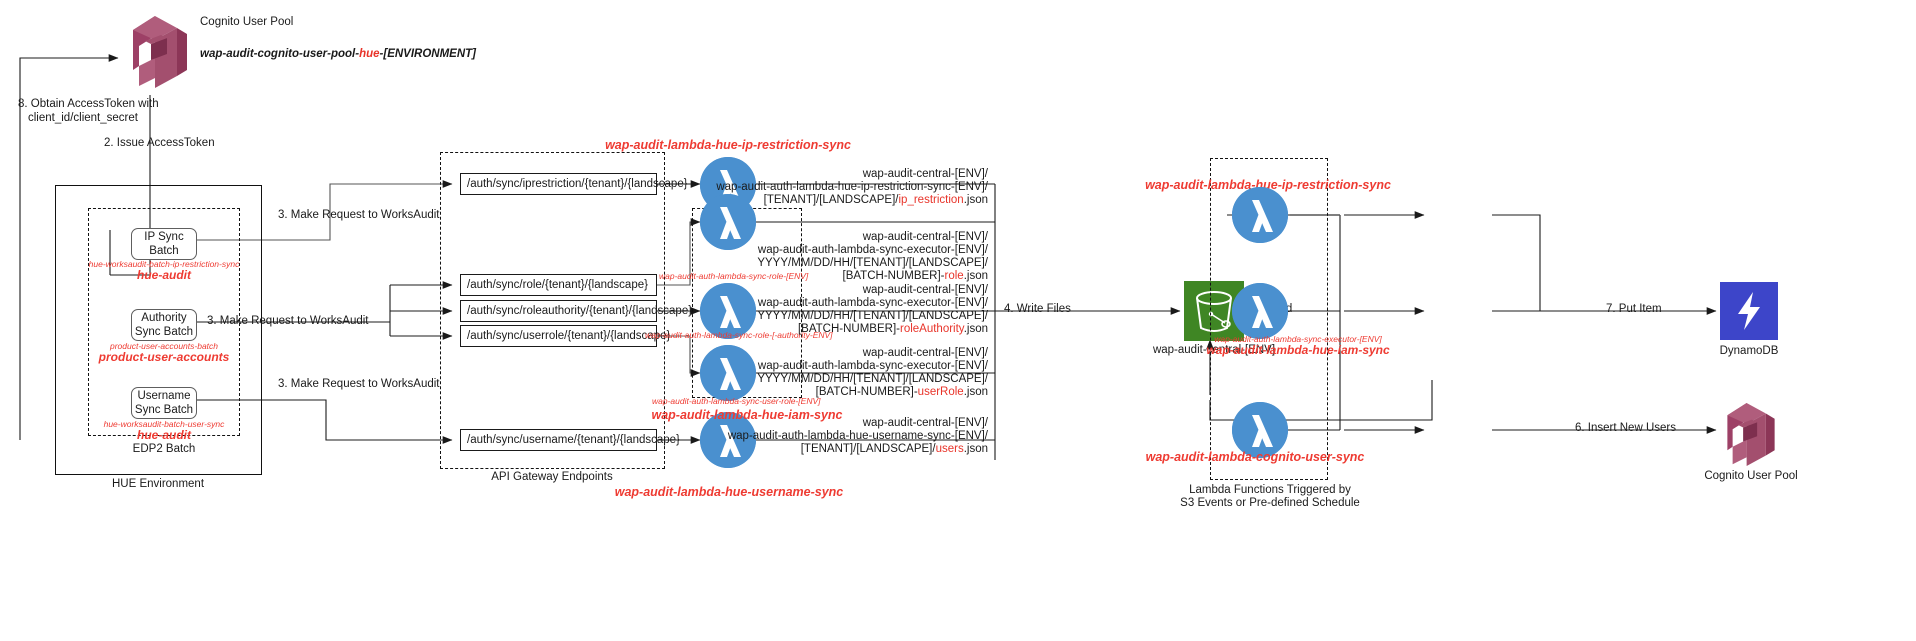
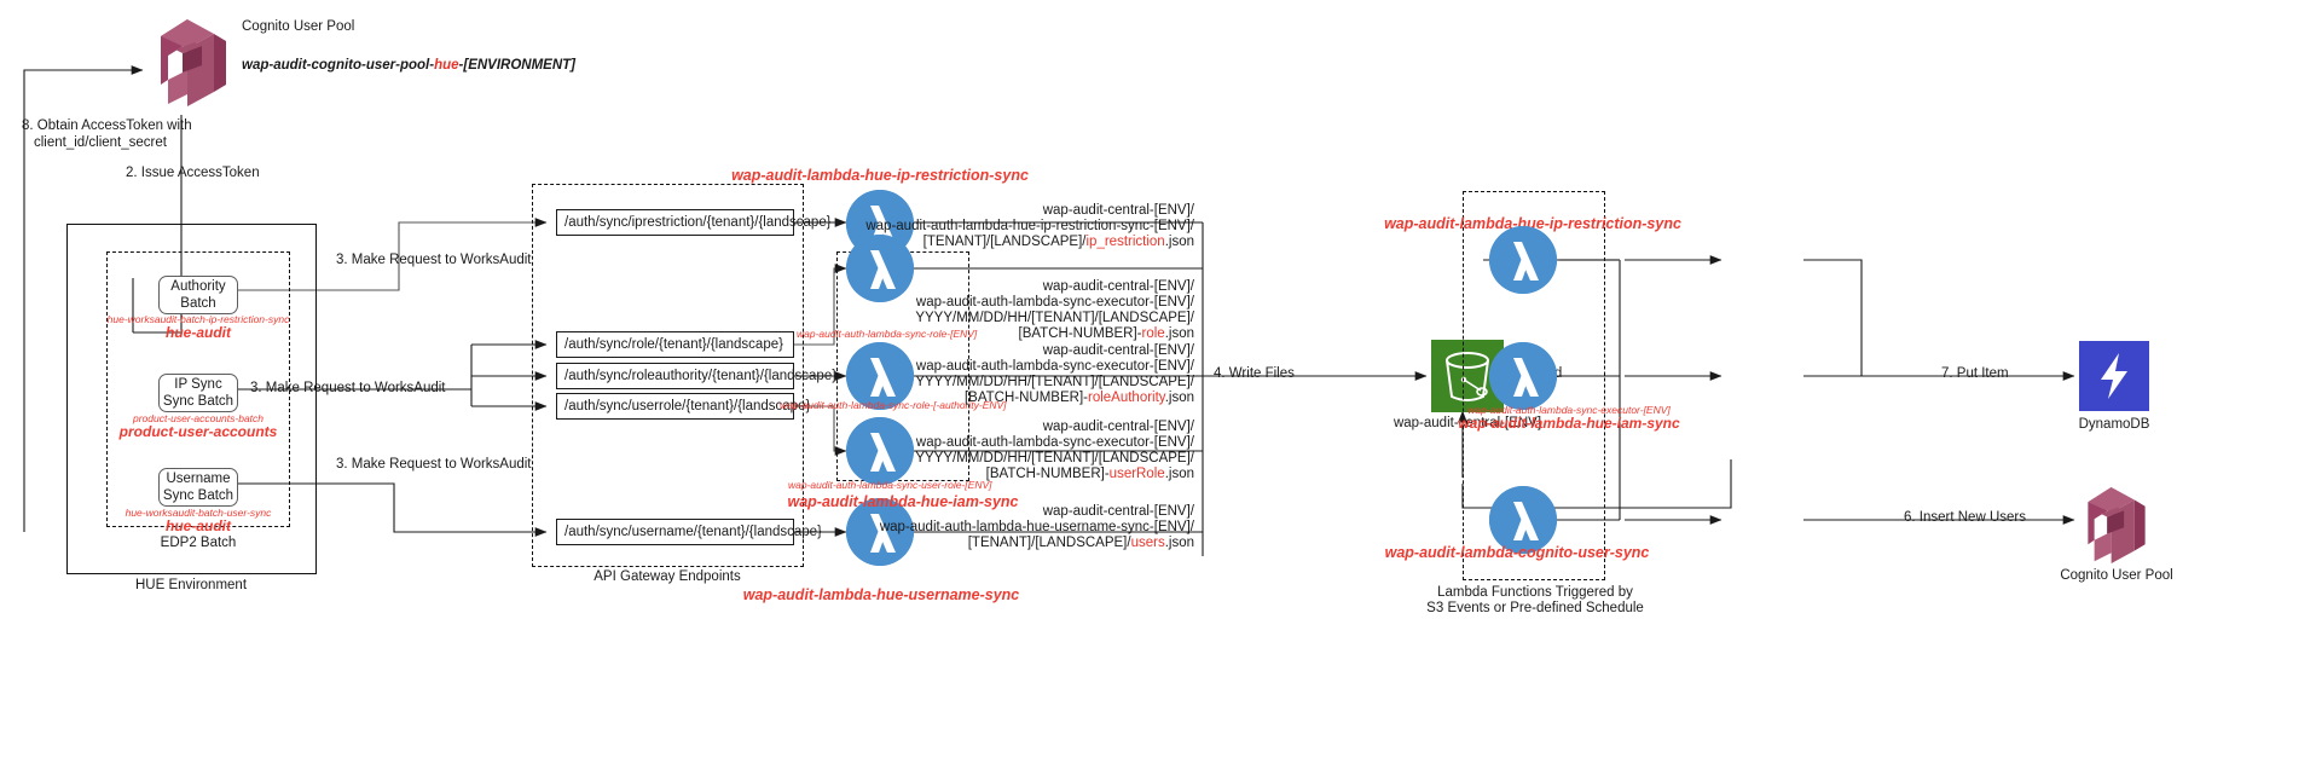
  Cognito User Pool
  wap-audit-cognito-user-pool-hue-[ENVIRONMENT]
  8. Obtain AccessToken with
  client_id/client_secret
  2. Issue AccessToken
  HUE Environment
  EDP2 Batch
- IP Sync
+ Authority
  Batch
  hue-worksaudit-batch-ip-restriction-sync
  hue-audit
- Authority
+ IP Sync
  Sync Batch
  product-user-accounts-batch
  product-user-accounts
  Username
  Sync Batch
  hue-worksaudit-batch-user-sync
  hue-audit
  3. Make Request to WorksAudit
  3. Make Request to WorksAudit
  3. Make Request to WorksAudit
  API Gateway Endpoints
  /auth/sync/iprestriction/{tenant}/{landscape}
  /auth/sync/role/{tenant}/{landscape}
  /auth/sync/roleauthority/{tenant}/{landscape}
  /auth/sync/userrole/{tenant}/{landscape}
  /auth/sync/username/{tenant}/{landscape}
  wap-audit-lambda-hue-ip-restriction-sync
  wap-audit-auth-lambda-sync-role-[ENV]
  wap-audit-auth-lambda-sync-role-[-authority-ENV]
  wap-audit-auth-lambda-sync-user-role-[ENV]
  wap-audit-lambda-hue-iam-sync
  wap-audit-lambda-hue-username-sync
  wap-audit-central-[ENV]/
  wap-audit-auth-lambda-hue-ip-restriction-sync-[ENV]/
  [TENANT]/[LANDSCAPE]/ip_restriction.json
  wap-audit-central-[ENV]/
  wap-audit-auth-lambda-sync-executor-[ENV]/
  YYYY/MM/DD/HH/[TENANT]/[LANDSCAPE]/
  [BATCH-NUMBER]-role.json
  wap-audit-central-[ENV]/
  wap-audit-auth-lambda-sync-executor-[ENV]/
  YYYY/MM/DD/HH/[TENANT]/[LANDSCAPE]/
  [BATCH-NUMBER]-roleAuthority.json
  wap-audit-central-[ENV]/
  wap-audit-auth-lambda-sync-executor-[ENV]/
  YYYY/MM/DD/HH/[TENANT]/[LANDSCAPE]/
  [BATCH-NUMBER]-userRole.json
  wap-audit-central-[ENV]/
  wap-audit-auth-lambda-hue-username-sync-[ENV]/
  [TENANT]/[LANDSCAPE]/users.json
  4. Write Files
  wap-audit-central-[ENV]
  Lambda Functions Triggered by
  S3 Events or Pre-defined Schedule
  wap-audit-lambda-hue-ip-restriction-sync
  wap-audit-auth-lambda-sync-executor-[ENV]
  wap-audit-lambda-hue-iam-sync
  wap-audit-lambda-cognito-user-sync
  7. Put Item
  6. Insert New Users
  DynamoDB
  Cognito User Pool
